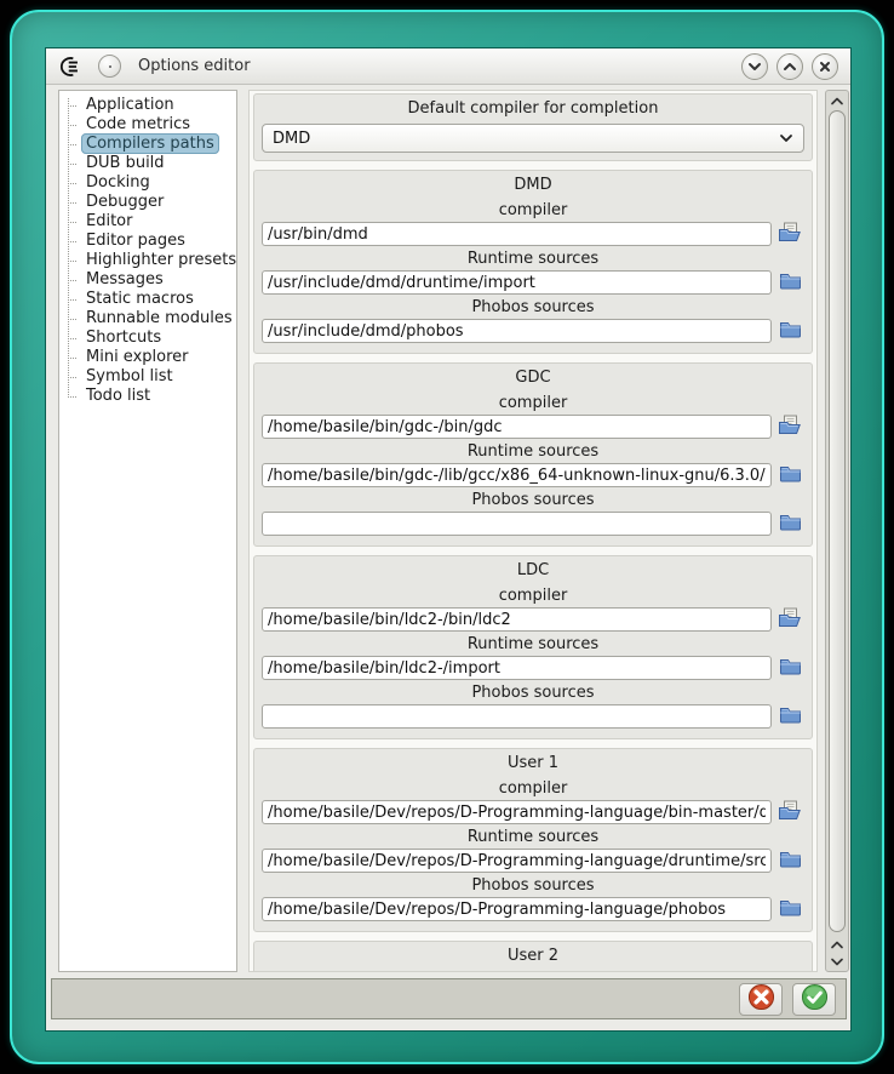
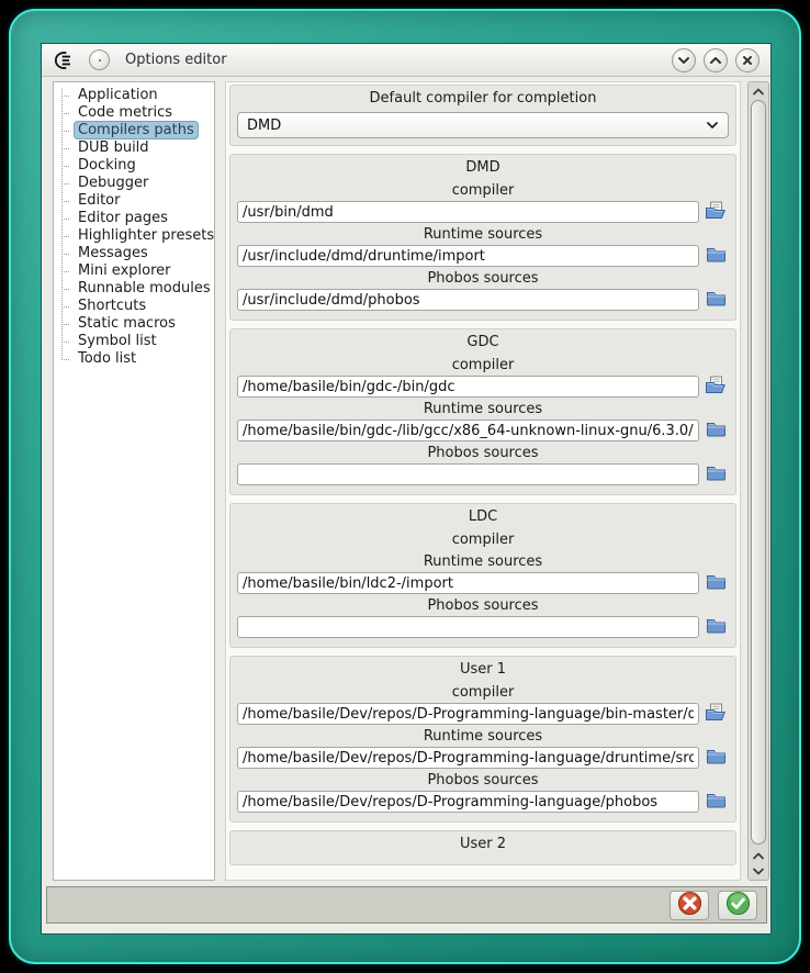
  Options editor
  Application
  Code metrics
  Compilers paths
  DUB build
  Docking
  Debugger
  Editor
  Editor pages
  Highlighter presets
  Messages
- Static macros
+ Mini explorer
  Runnable modules
  Shortcuts
- Mini explorer
+ Static macros
  Symbol list
  Todo list
  Default compiler for completion
  DMD
  DMD
  compiler
  /usr/bin/dmd
  Runtime sources
  /usr/include/dmd/druntime/import
  Phobos sources
  /usr/include/dmd/phobos
  GDC
  compiler
  /home/basile/bin/gdc-/bin/gdc
  Runtime sources
  /home/basile/bin/gdc-/lib/gcc/x86_64-unknown-linux-gnu/6.3.0/
  Phobos sources
  LDC
  compiler
- /home/basile/bin/ldc2-/bin/ldc2
  Runtime sources
  /home/basile/bin/ldc2-/import
  Phobos sources
  User 1
  compiler
  /home/basile/Dev/repos/D-Programming-language/bin-master/d
  Runtime sources
  /home/basile/Dev/repos/D-Programming-language/druntime/src
  Phobos sources
  /home/basile/Dev/repos/D-Programming-language/phobos
  User 2
